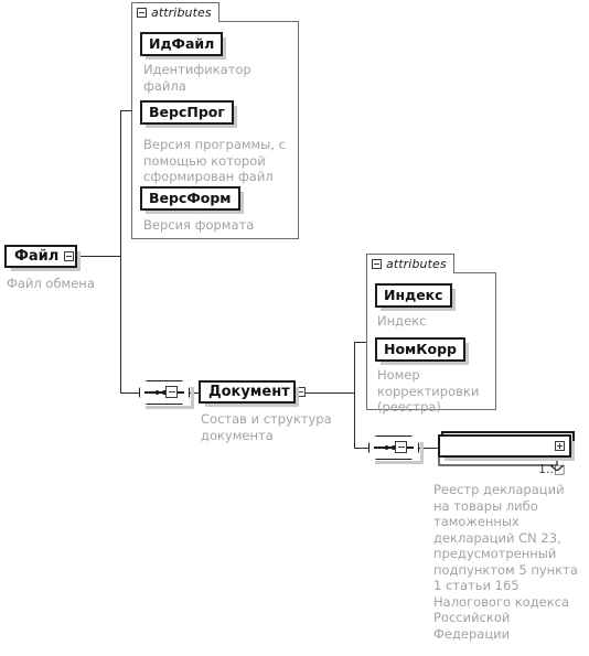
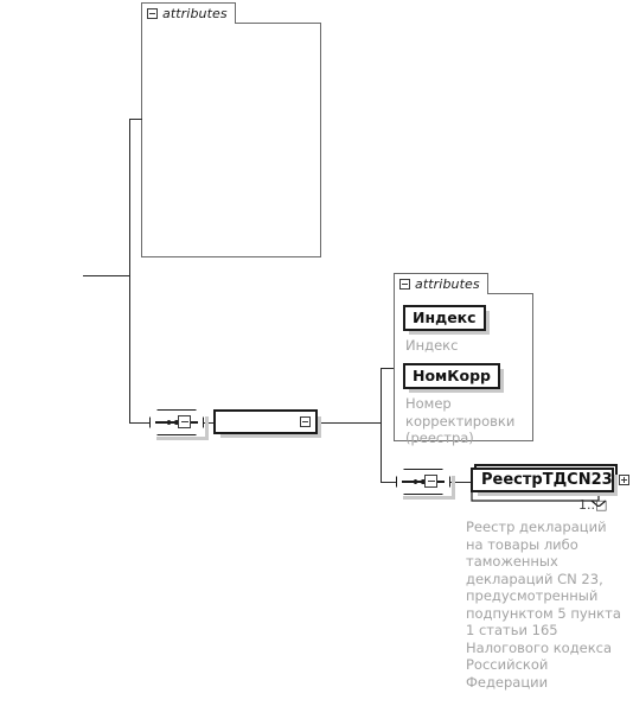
  attributes
- ИдФайл
- Идентификатор
- файла
- ВерсПрог
- Версия программы, с
- помощью которой
- сформирован файл
- ВерсФорм
- Версия формата
- Файл
- Файл обмена
- Документ
- Состав и структура
- документа
  attributes
  Индекс
  Индекс
  НомКорр
  Номер
  корректировки
  (реестра)
+ РеестрТДCN23
  1..□
  Реестр деклараций
  на товары либо
  таможенных
  деклараций CN 23,
  предусмотренный
  подпунктом 5 пункта
  1 статьи 165
  Налогового кодекса
  Российской
  Федерации
